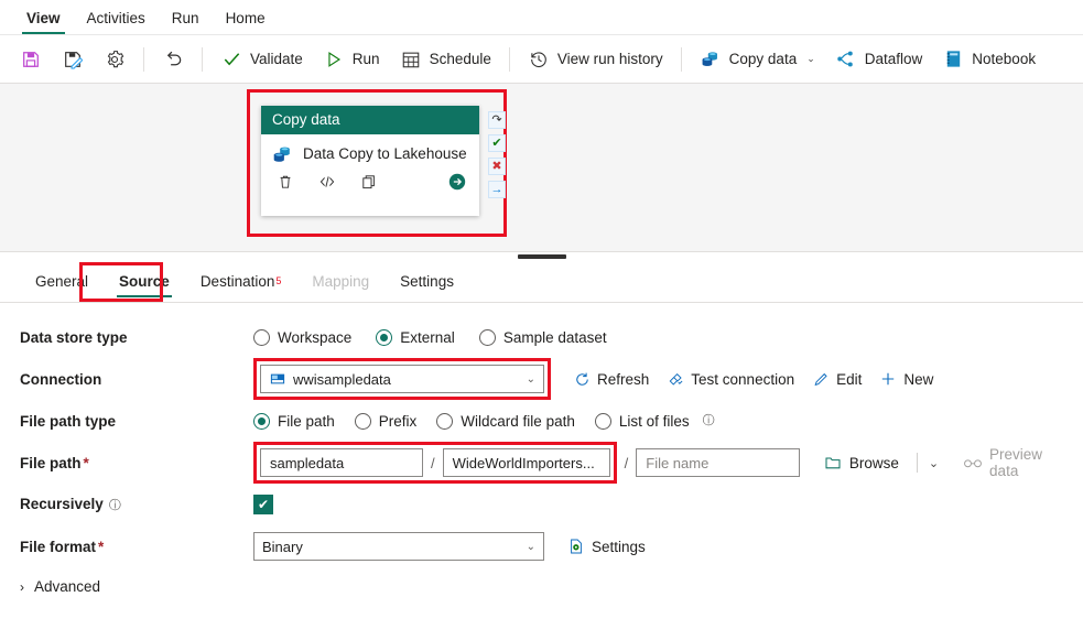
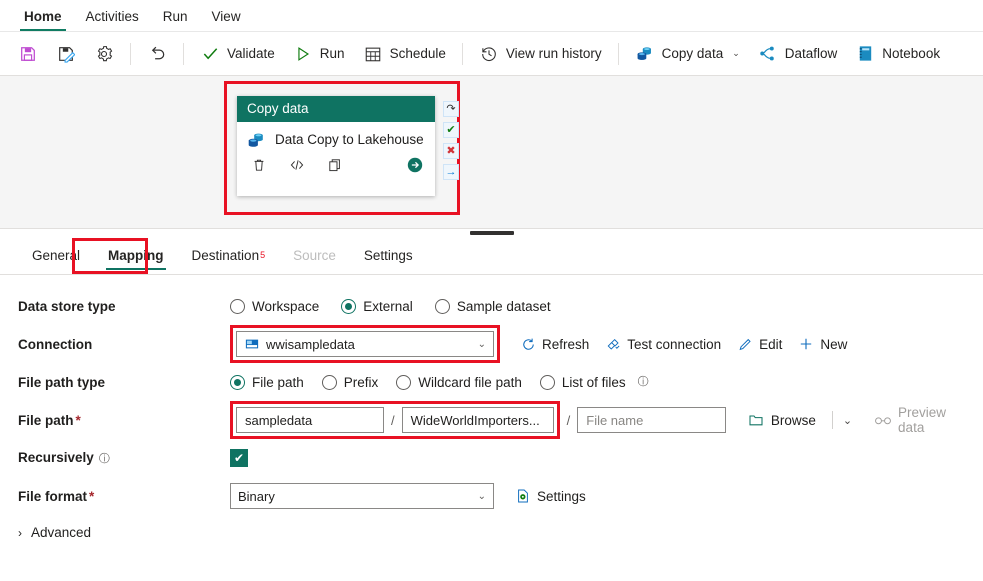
- View
+ Home
  Activities
  Run
- Home
+ View
  Validate
  Run
  Schedule
  View run history
  Copy data
  ⌄
  Dataflow
  Notebook
  Copy data
  Data Copy to Lakehouse
  ↷
  ✔
  ✖
  →
  General
- Source
+ Mapping
  Destination
  5
- Mapping
+ Source
  Settings
  Data store type
  Workspace
  External
  Sample dataset
  Connection
  wwisampledata
  ⌄
  Refresh
  Test connection
  Edit
  New
  File path type
  File path
  Prefix
  Wildcard file path
  List of files
  ⓘ
  File path *
  sampledata
  /
  WideWorldImporters...
  /
  File name
  Browse
  ⌄
  Preview data
  Recursively ⓘ
  ✔
  File format *
  Binary
  ⌄
  Settings
  ›
  Advanced
